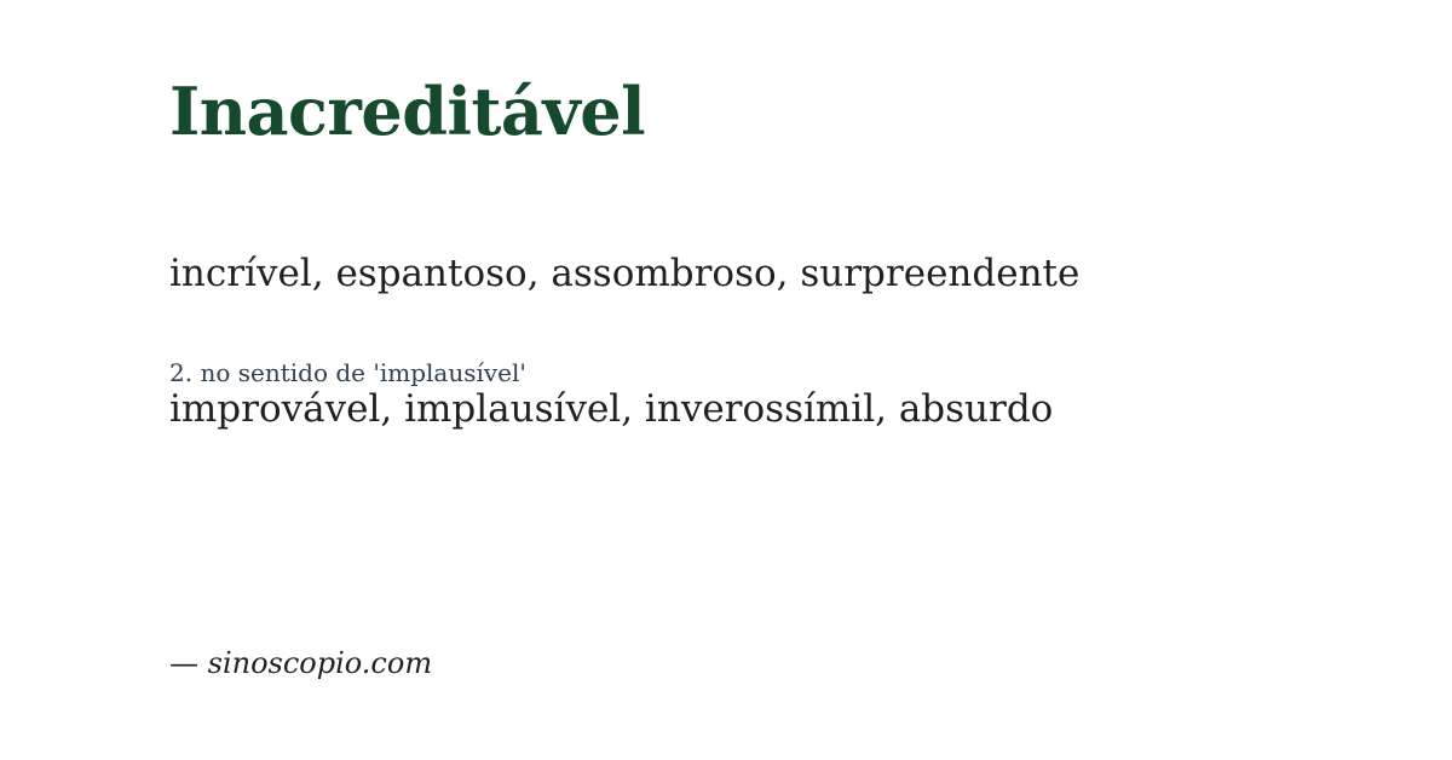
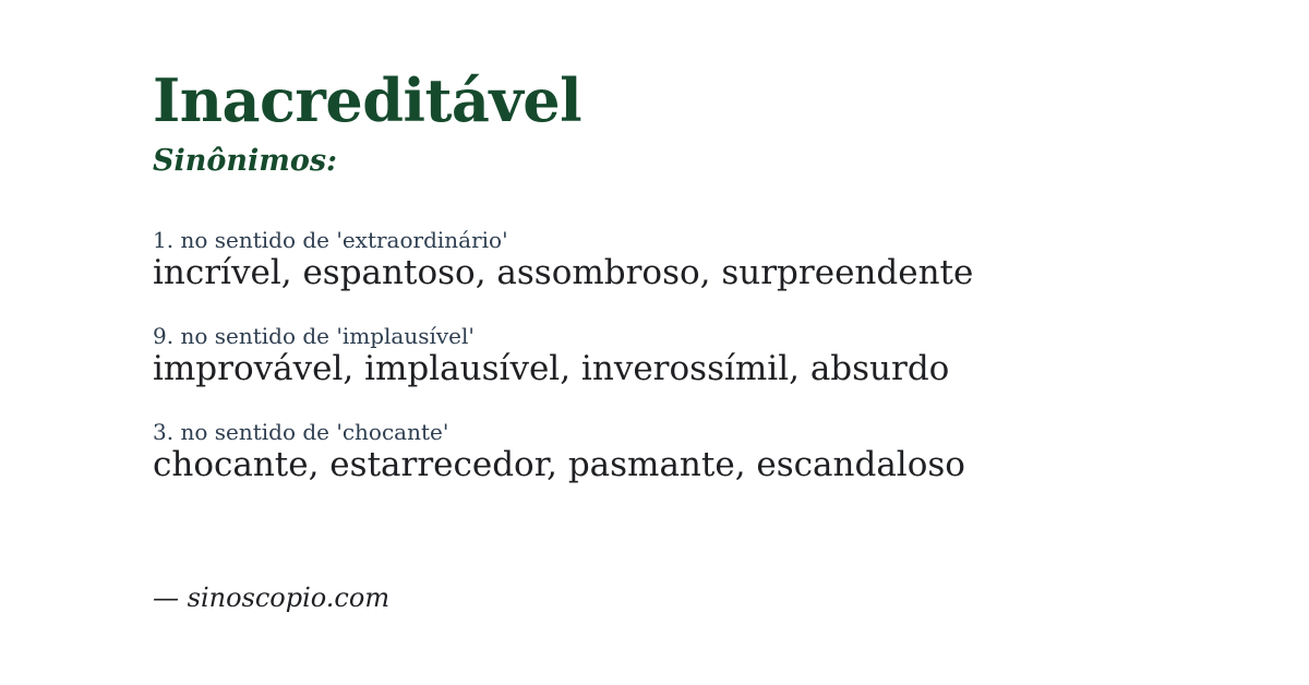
  Inacreditável
+ Sinônimos:
+ 1. no sentido de 'extraordinário'
  incrível, espantoso, assombroso, surpreendente
- 2. no sentido de 'implausível'
+ 9. no sentido de 'implausível'
  improvável, implausível, inverossímil, absurdo
+ 3. no sentido de 'chocante'
+ chocante, estarrecedor, pasmante, escandaloso
  — sinoscopio.com
